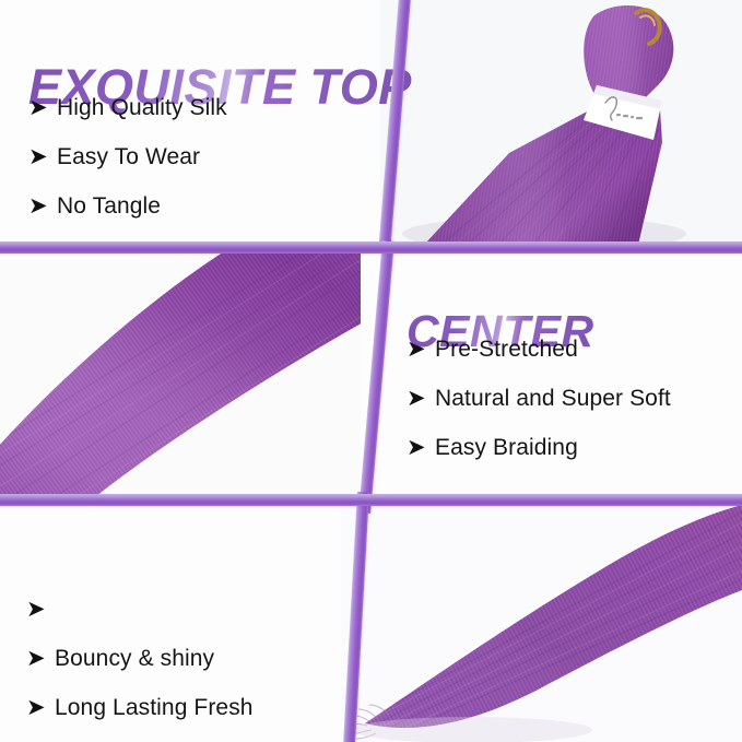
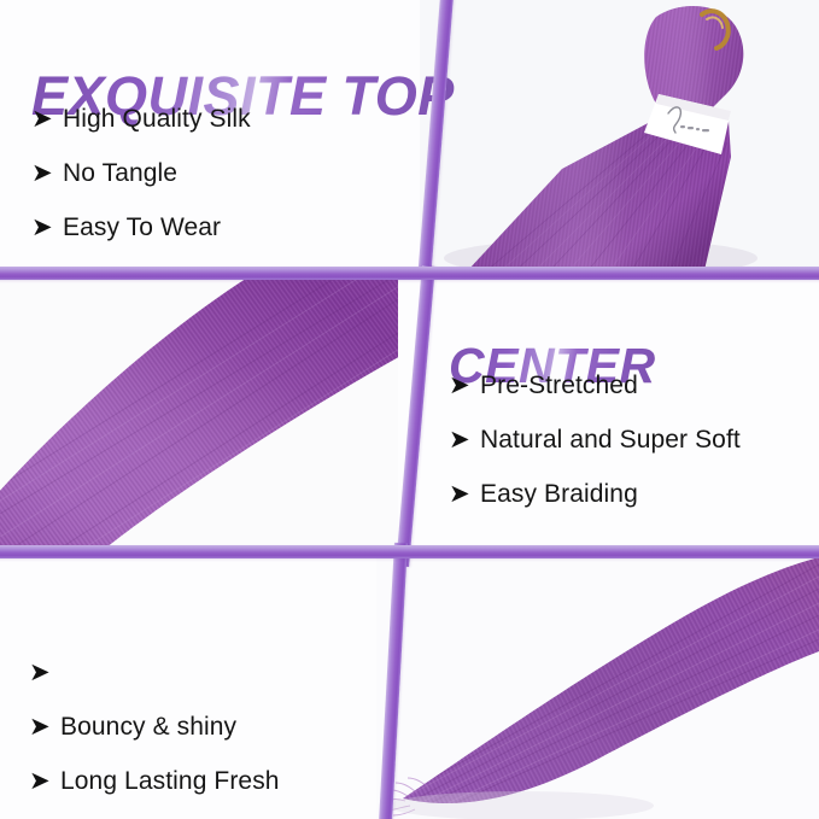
  EXQUISITE TO
  ➤
  High Quality Silk
  ➤
- Easy To Wear
+ No Tangle
  ➤
- No Tangle
+ Easy To Wear
  CENTER
  ➤
  Pre-Stretched
  ➤
  Natural and Super Soft
  ➤
  Easy Braiding
  ➤
  ➤
  Bouncy & shiny
  ➤
  Long Lasting Fresh
